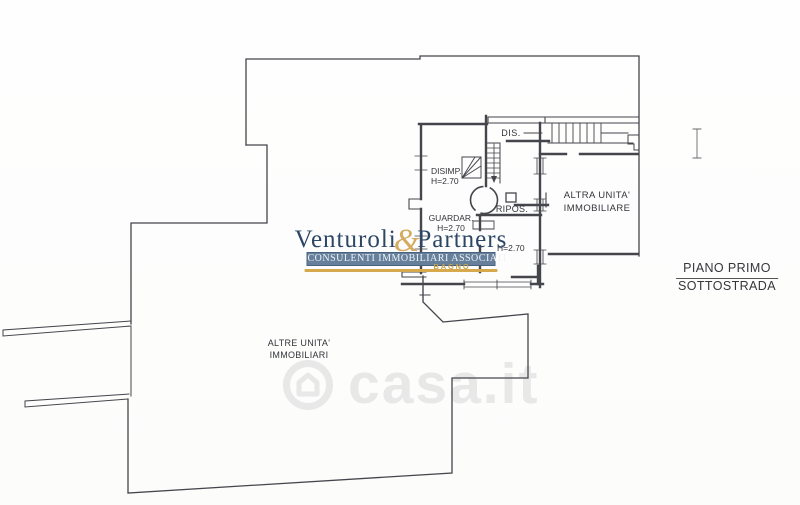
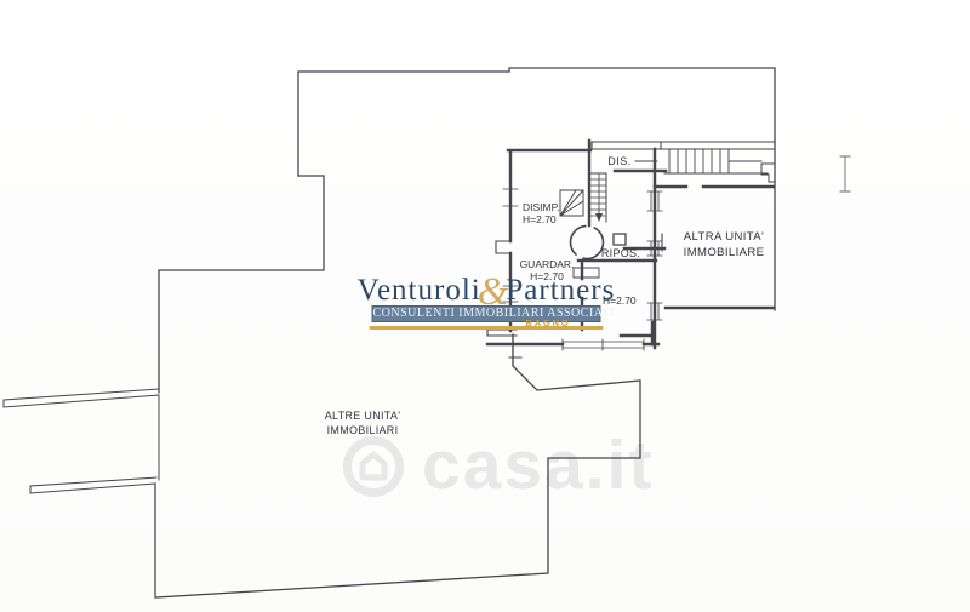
  casa.it
  DIS.
  DISIMP.
  H=2.70
  GUARDAR.
  H=2.70
  RIPOS.
  H=2.70
  ALTRA UNITA'
  IMMOBILIARE
  ALTRE UNITA'
  IMMOBILIARI
- PIANO PRIMO
- SOTTOSTRADA
  Venturoli&Partners
  CONSULENTI IMMOBILIARI ASSOCIATI
  BAGNO
